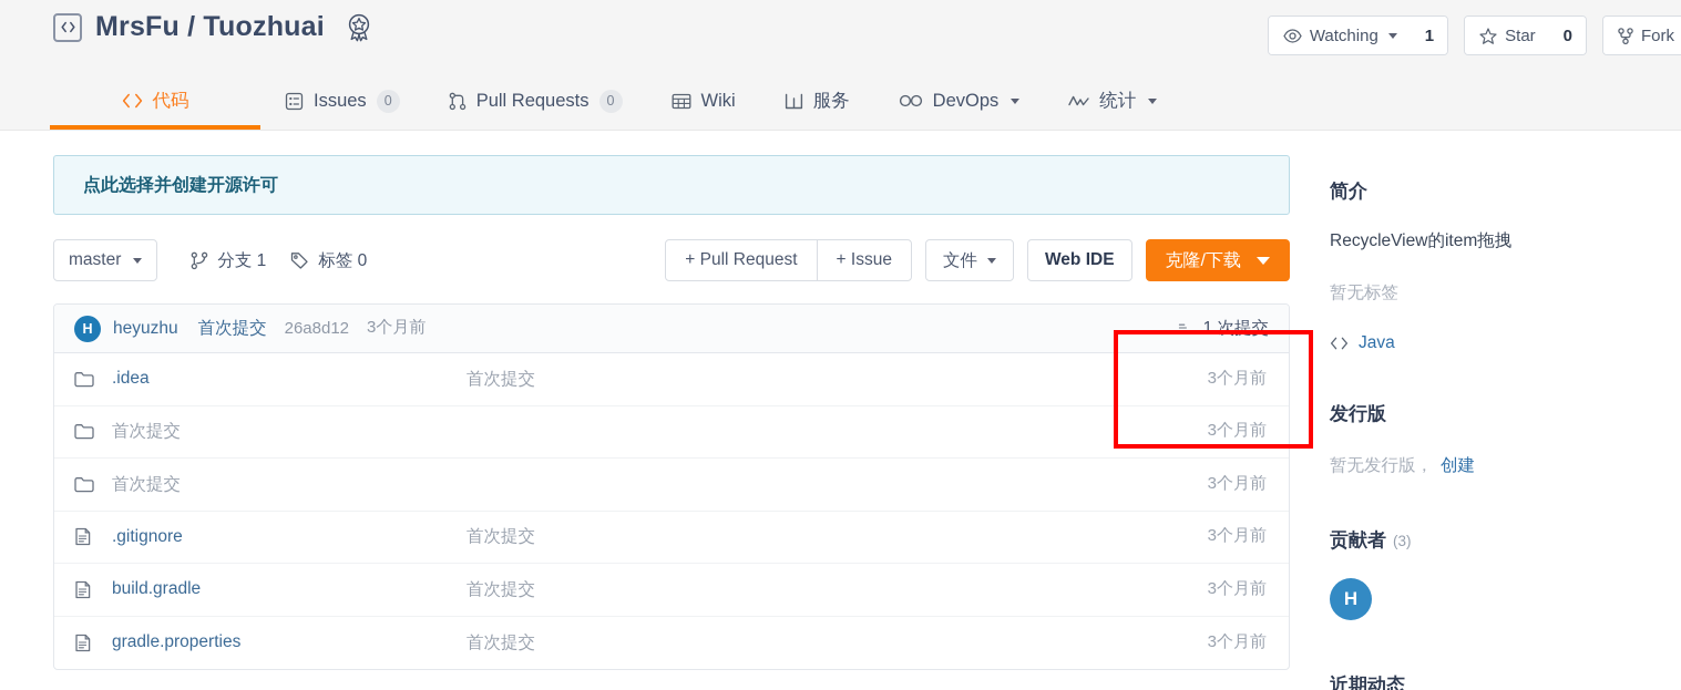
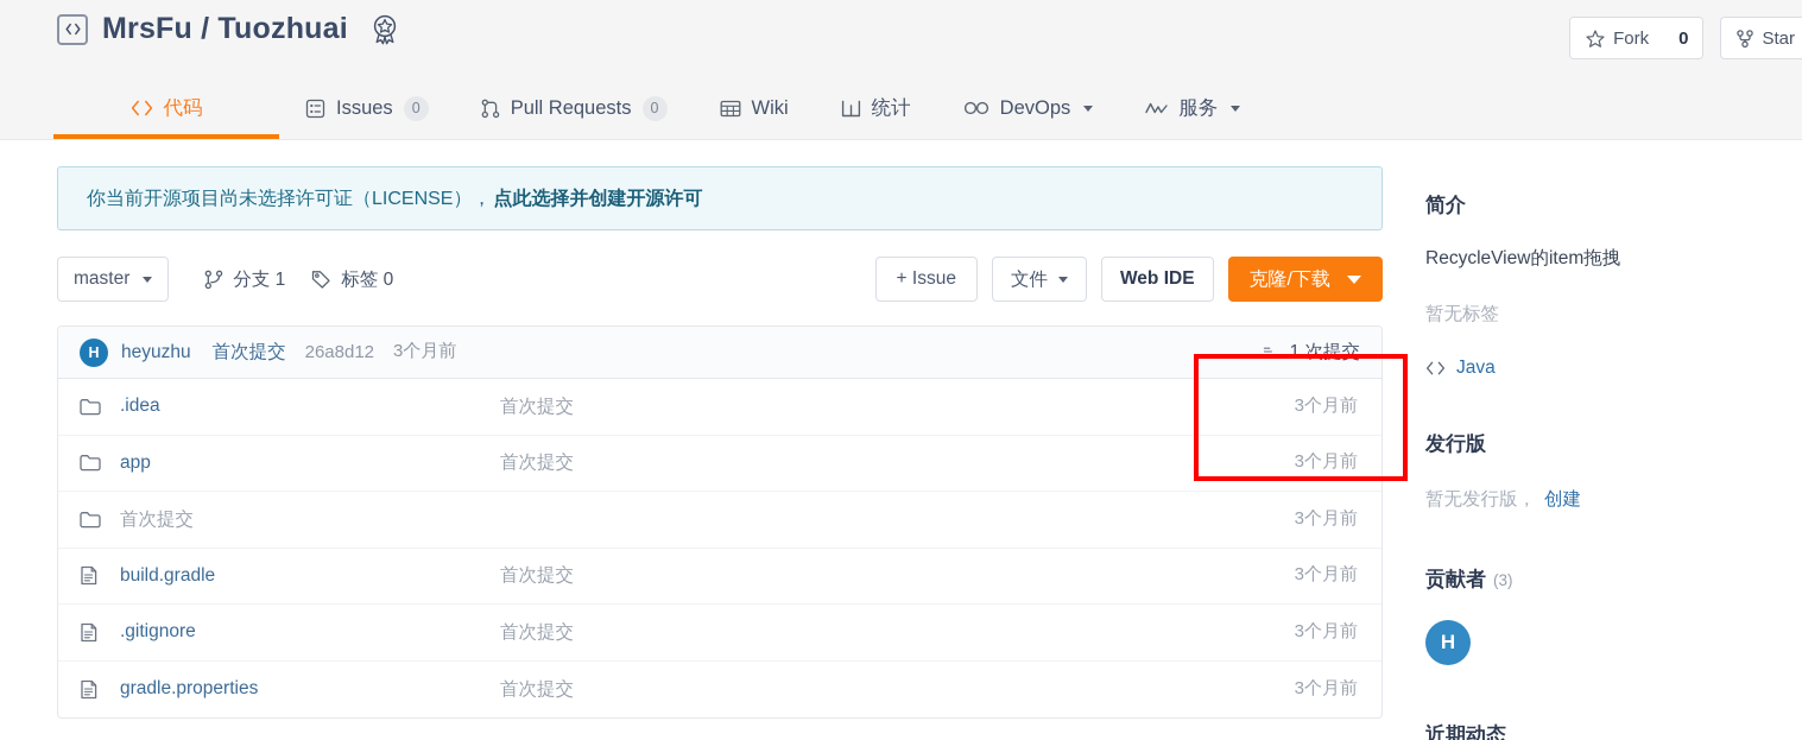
  MrsFu / Tuozhuai
- Watching
- 1
- Star
+ Fork
  0
- Fork
+ Star
  代码
  Issues
  0
  Pull Requests
  0
  Wiki
- 服务
+ 统计
  DevOps
- 统计
+ 服务
+ 你当前开源项目尚未选择许可证（LICENSE），
  点此选择并创建开源许可
  master
  分支 1
  标签 0
- + Pull Request
  + Issue
  文件
  Web IDE
  克隆/下载
  H
  heyuzhu
  首次提交
  26a8d12
  3个月前
  1 次提交
  .idea
  首次提交
  3个月前
+ app
  首次提交
  3个月前
  首次提交
  3个月前
- .gitignore
+ build.gradle
  首次提交
  3个月前
- build.gradle
+ .gitignore
  首次提交
  3个月前
  gradle.properties
  首次提交
  3个月前
  简介
  RecycleView的item拖拽
  暂无标签
  Java
  发行版
  暂无发行版，
  创建
  贡献者
  (3)
  H
  近期动态
